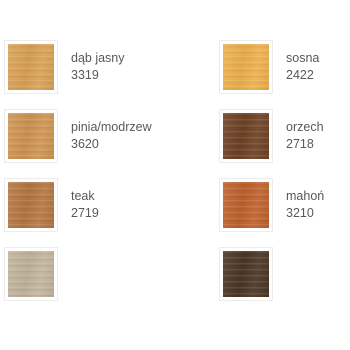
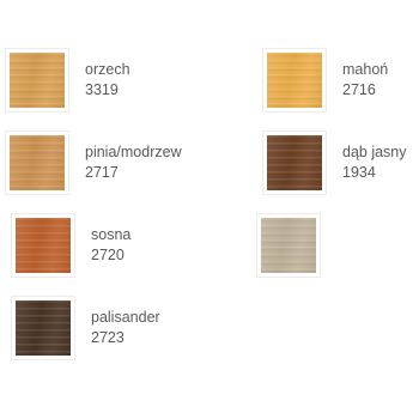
- dąb jasny
+ orzech
  3319
- sosna
+ mahoń
- 2422
+ 2716
  pinia/modrzew
- 3620
+ 2717
- orzech
+ dąb jasny
- 2718
+ 1934
- teak
- 2719
- mahoń
+ sosna
- 3210
+ 2720
+ palisander
+ 2723
